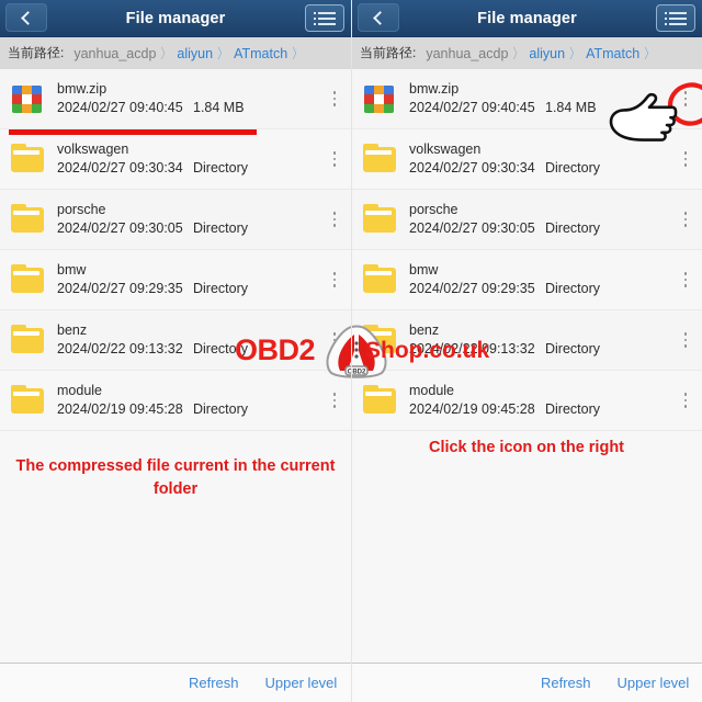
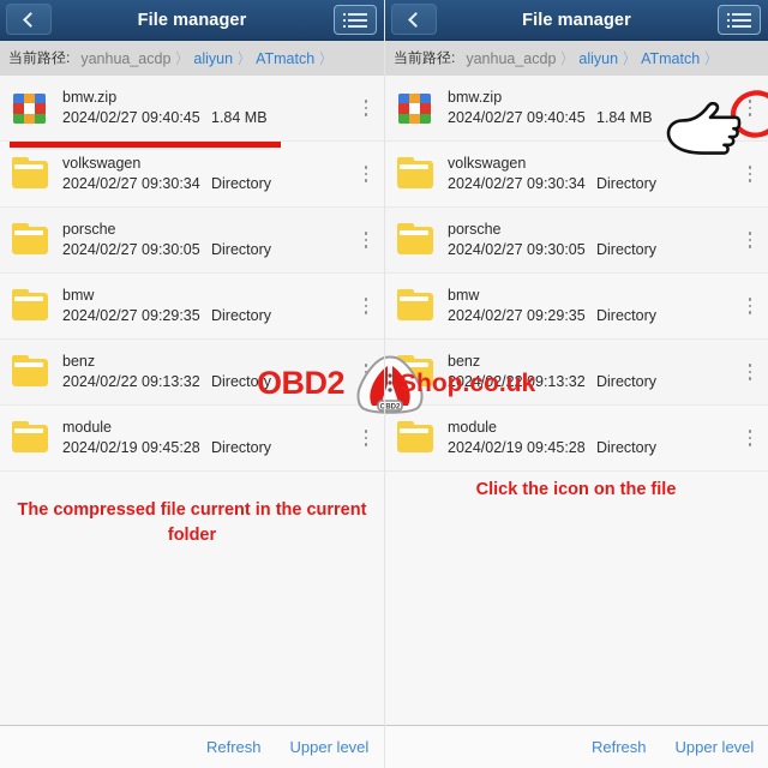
  File manager
  当前路径:
  yanhua_acdp
  〉
  aliyun
  〉
  ATmatch
  〉
  bmw.zip
  2024/02/27 09:40:45
  1.84 MB
  volkswagen
  2024/02/27 09:30:34
  Directory
  porsche
  2024/02/27 09:30:05
  Directory
  bmw
  2024/02/27 09:29:35
  Directory
  benz
  2024/02/22 09:13:32
  Directory
  module
  2024/02/19 09:45:28
  Directory
  The compressed file current in the current folder
  Refresh
  Upper level
  File manager
  当前路径:
  yanhua_acdp
  〉
  aliyun
  〉
  ATmatch
  〉
  bmw.zip
  2024/02/27 09:40:45
  1.84 MB
  volkswagen
  2024/02/27 09:30:34
  Directory
  porsche
  2024/02/27 09:30:05
  Directory
  bmw
  2024/02/27 09:29:35
  Directory
  benz
  2024/02/22 09:13:32
  Directory
  module
  2024/02/19 09:45:28
  Directory
  OBD2
  Shop.co.uk
- Click the icon on the right
+ Click the icon on the file
  Refresh
  Upper level
